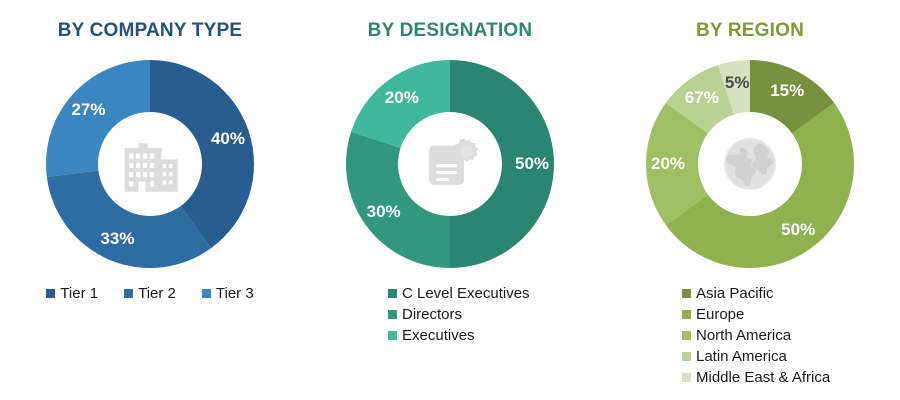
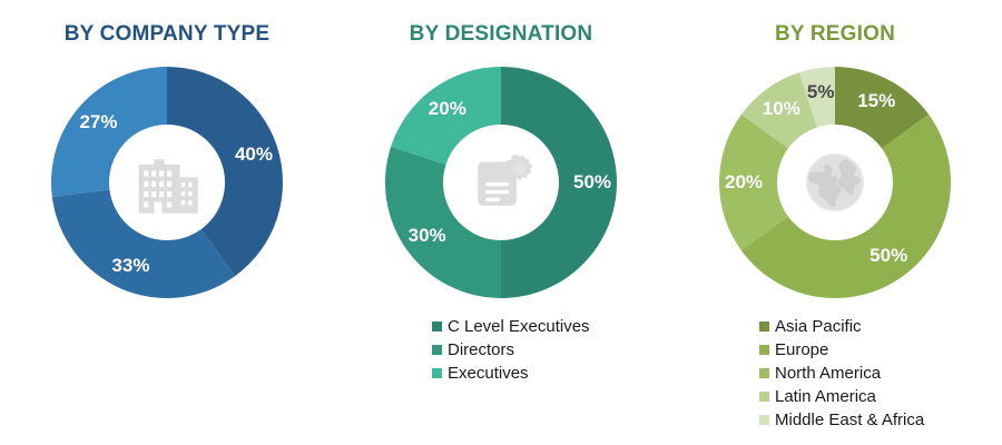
  BY COMPANY TYPE
  40%
  33%
  27%
- Tier 1
- Tier 2
- Tier 3
  BY DESIGNATION
  50%
  30%
  20%
  C Level Executives
  Directors
  Executives
  BY REGION
  15%
  50%
  20%
- 67%
+ 10%
  5%
  Asia Pacific
  Europe
  North America
  Latin America
  Middle East & Africa
